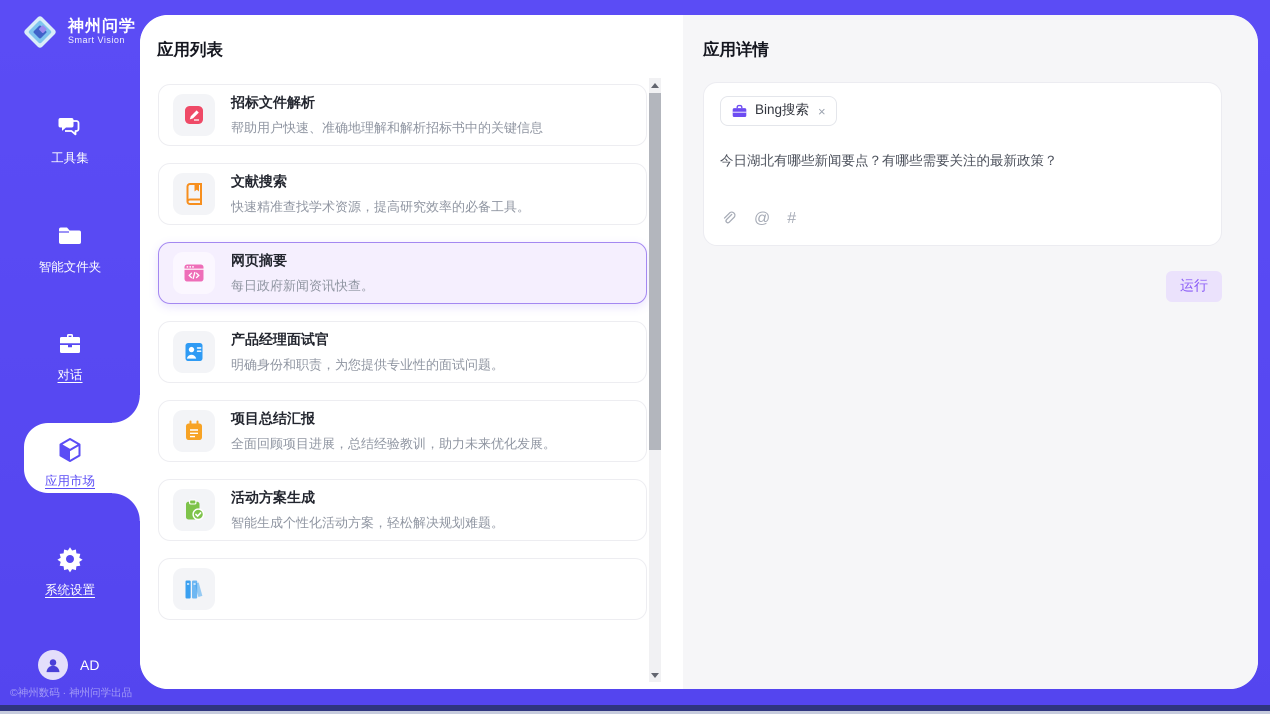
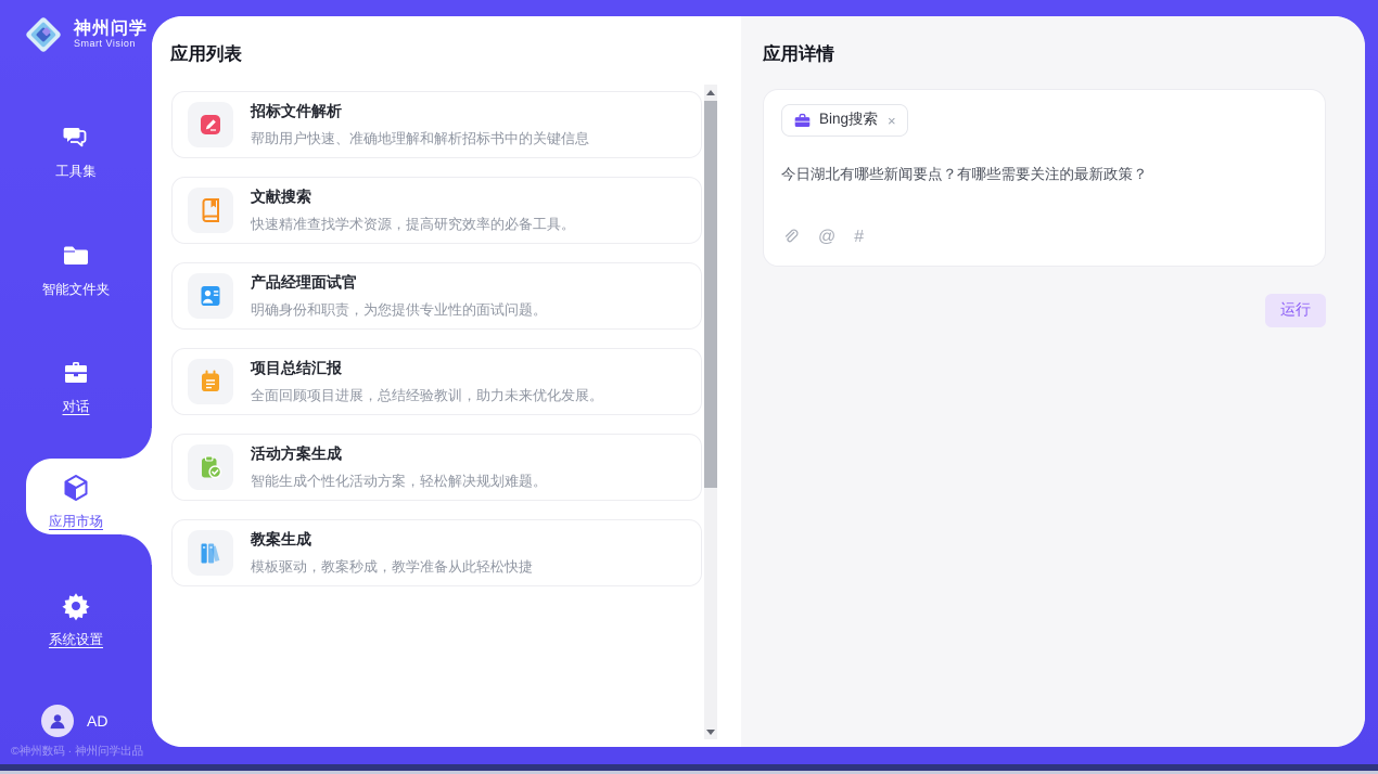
  神州问学
  Smart Vision
  工具集
  智能文件夹
  对话
  应用市场
  系统设置
  AD
  ©神州数码 · 神州问学出品
  应用列表
  招标文件解析
  帮助用户快速、准确地理解和解析招标书中的关键信息
  文献搜索
  快速精准查找学术资源，提高研究效率的必备工具。
- 网页摘要
- 每日政府新闻资讯快查。
  产品经理面试官
  明确身份和职责，为您提供专业性的面试问题。
  项目总结汇报
  全面回顾项目进展，总结经验教训，助力未来优化发展。
  活动方案生成
  智能生成个性化活动方案，轻松解决规划难题。
+ 教案生成
+ 模板驱动，教案秒成，教学准备从此轻松快捷
  应用详情
  Bing搜索
  ×
  今日湖北有哪些新闻要点？有哪些需要关注的最新政策？
  @
  #
  运行
